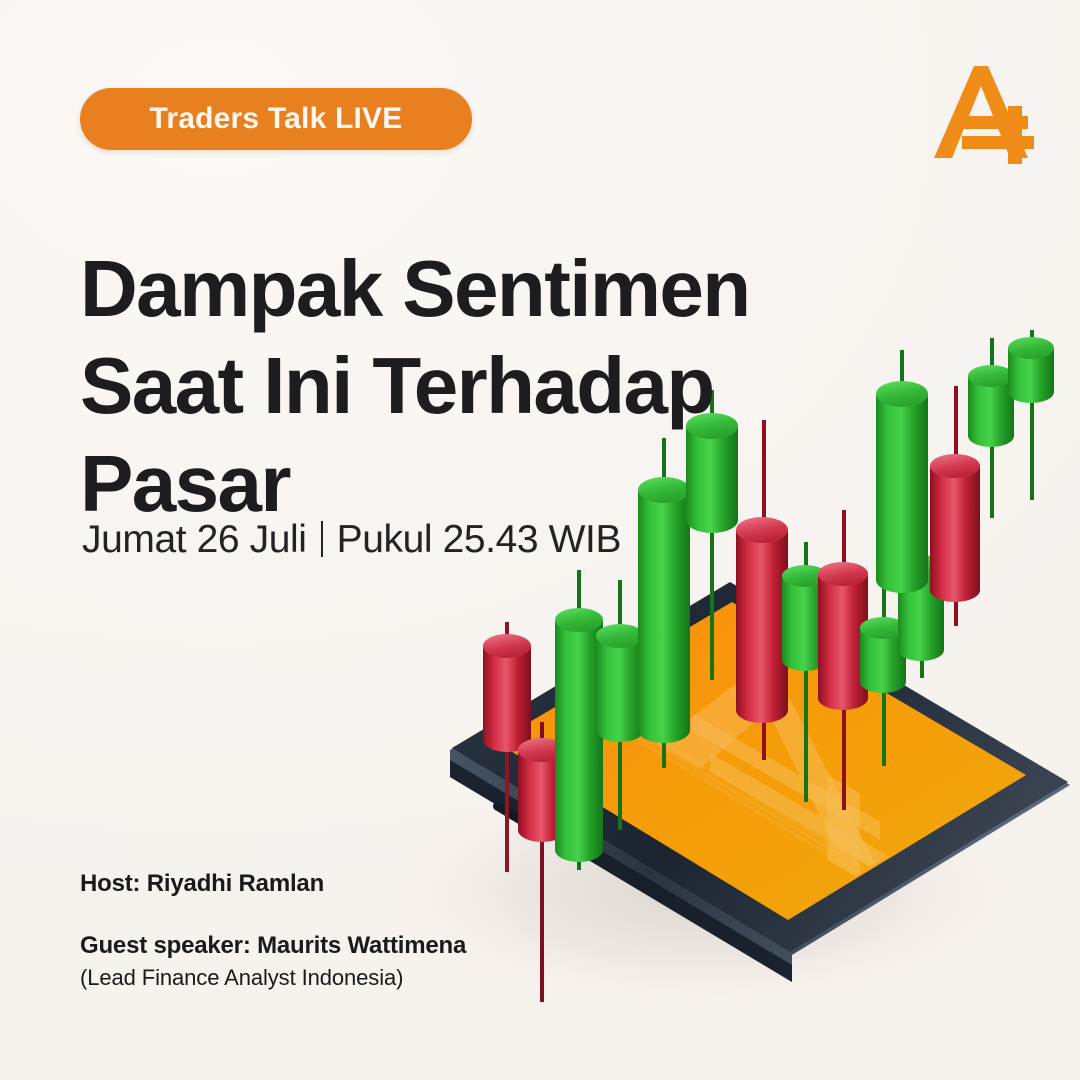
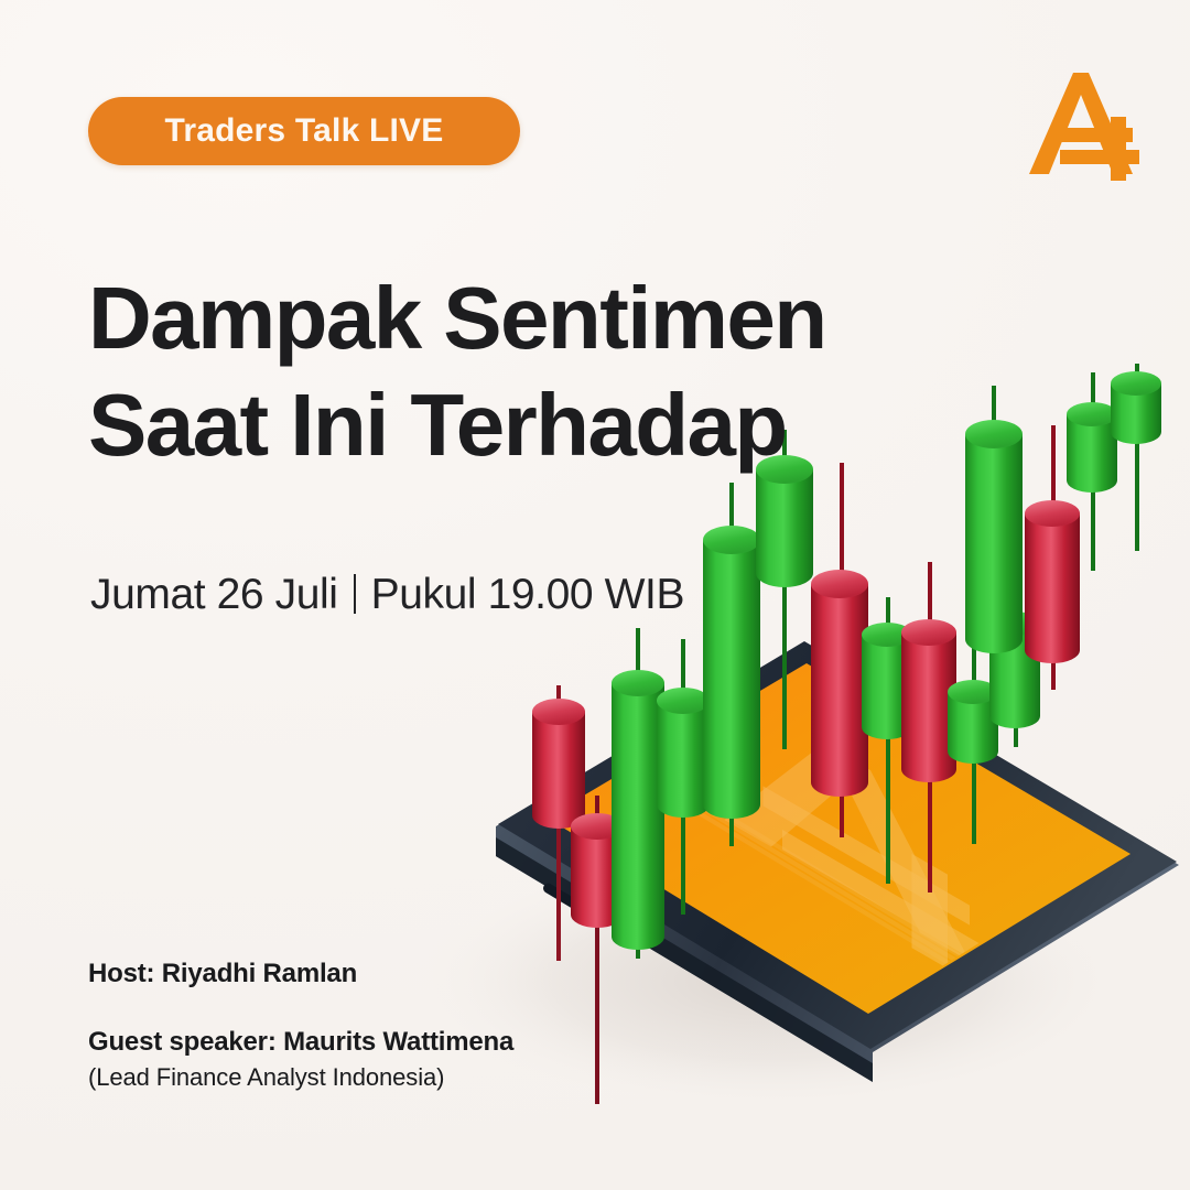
  Traders Talk LIVE
  Dampak Sentimen
  Saat Ini Terhadap
- Pasar
  Jumat 26 Juli
- Pukul 25.43 WIB
+ Pukul 19.00 WIB
  Host: Riyadhi Ramlan
  Guest speaker: Maurits Wattimena
  (Lead Finance Analyst Indonesia)
